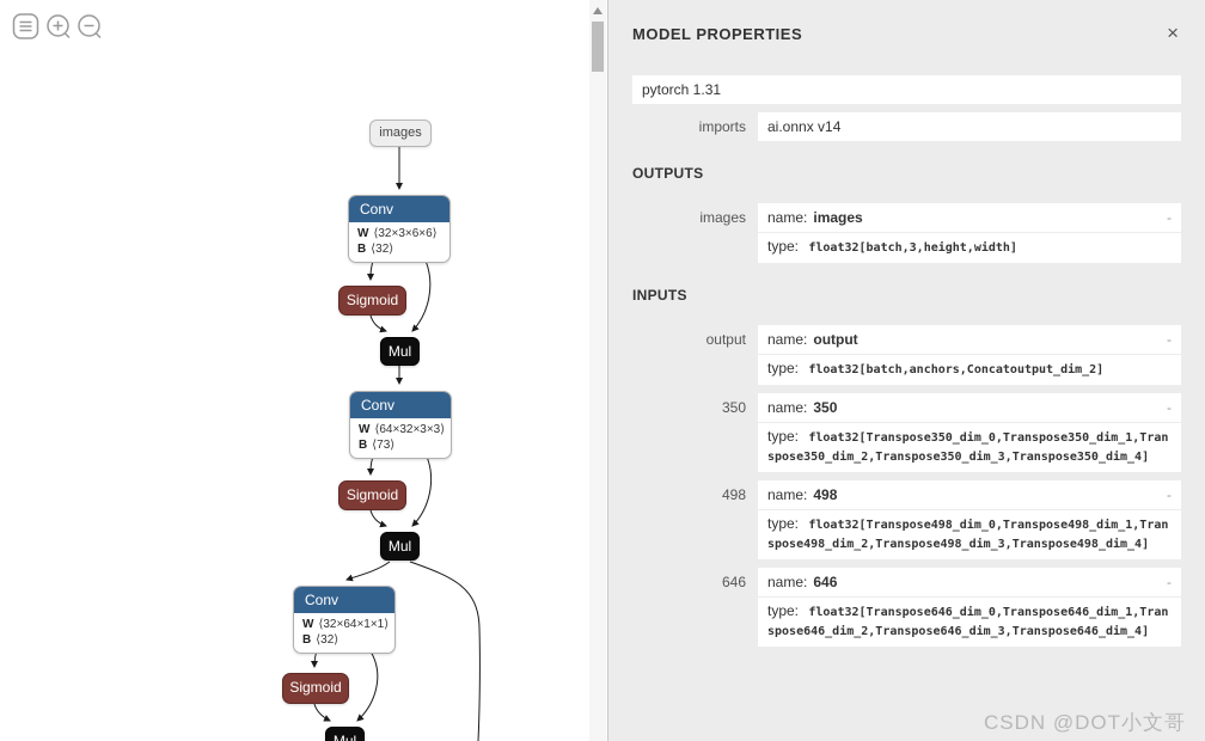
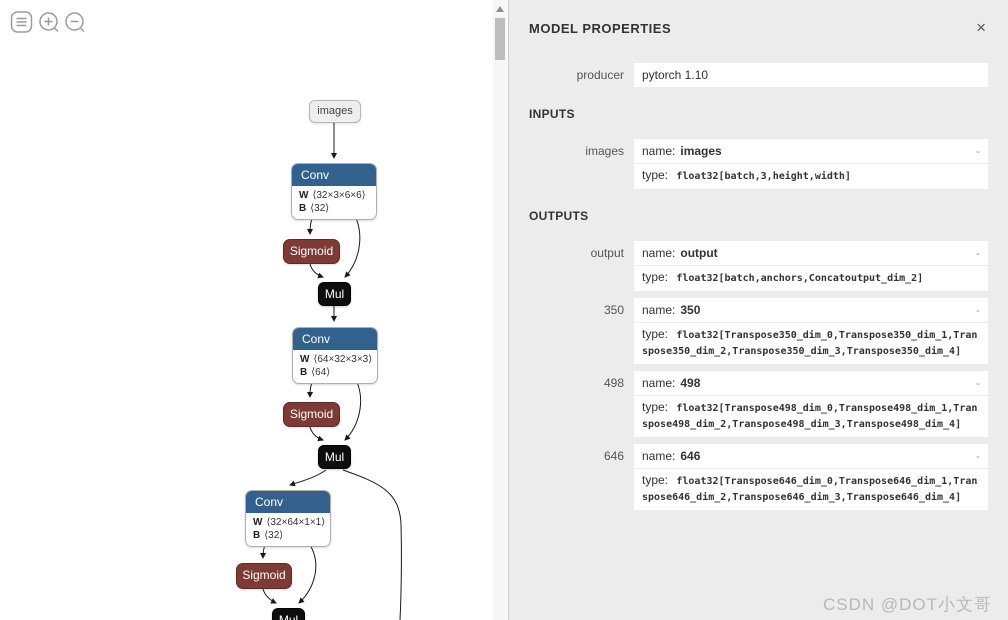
  images
  Conv
  W ⟨32×3×6×6⟩
  B ⟨32⟩
  Sigmoid
  Mul
  Conv
  W ⟨64×32×3×3⟩
- B ⟨73⟩
+ B ⟨64⟩
  Sigmoid
  Mul
  Conv
  W ⟨32×64×1×1⟩
  B ⟨32⟩
  Sigmoid
  MODEL PROPERTIES
  ×
+ producer
- pytorch 1.31
+ pytorch 1.10
- imports
- ai.onnx v14
- OUTPUTS
+ INPUTS
  images
  name:
  images
  -
  type: float32[batch,3,height,width]
- INPUTS
+ OUTPUTS
  output
  name:
  output
  -
  type: float32[batch,anchors,Concatoutput_dim_2]
  350
  name:
  350
  -
  type: float32[Transpose350_dim_0,Transpose350_dim_1,Transpose350_dim_2,Transpose350_dim_3,Transpose350_dim_4]
  498
  name:
  498
  -
  type: float32[Transpose498_dim_0,Transpose498_dim_1,Transpose498_dim_2,Transpose498_dim_3,Transpose498_dim_4]
  646
  name:
  646
  -
  type: float32[Transpose646_dim_0,Transpose646_dim_1,Transpose646_dim_2,Transpose646_dim_3,Transpose646_dim_4]
  CSDN @DOT小文哥
